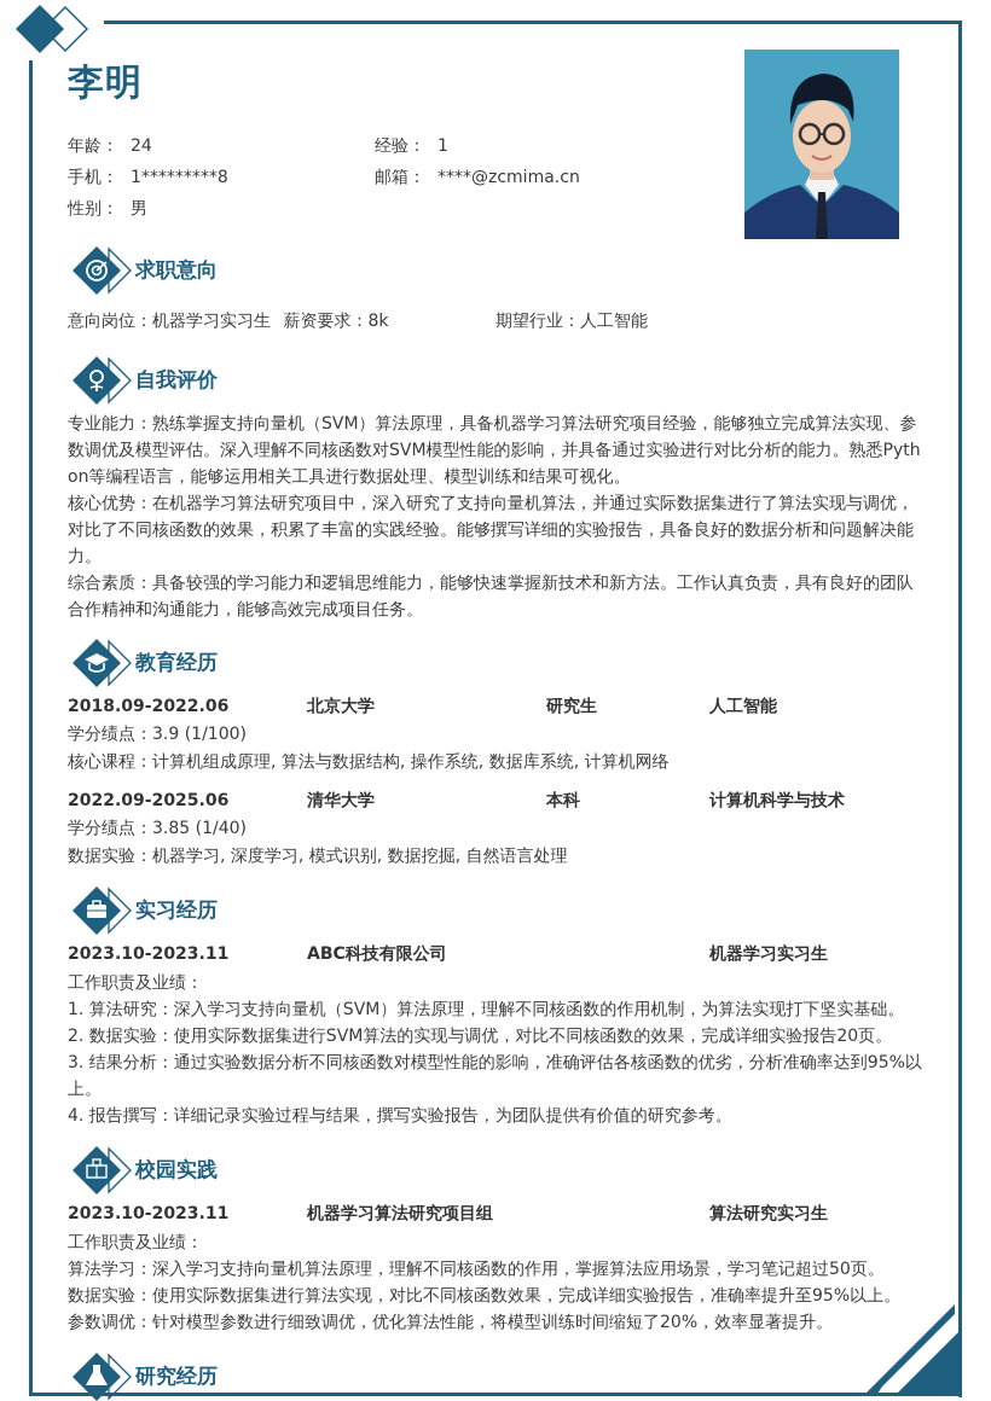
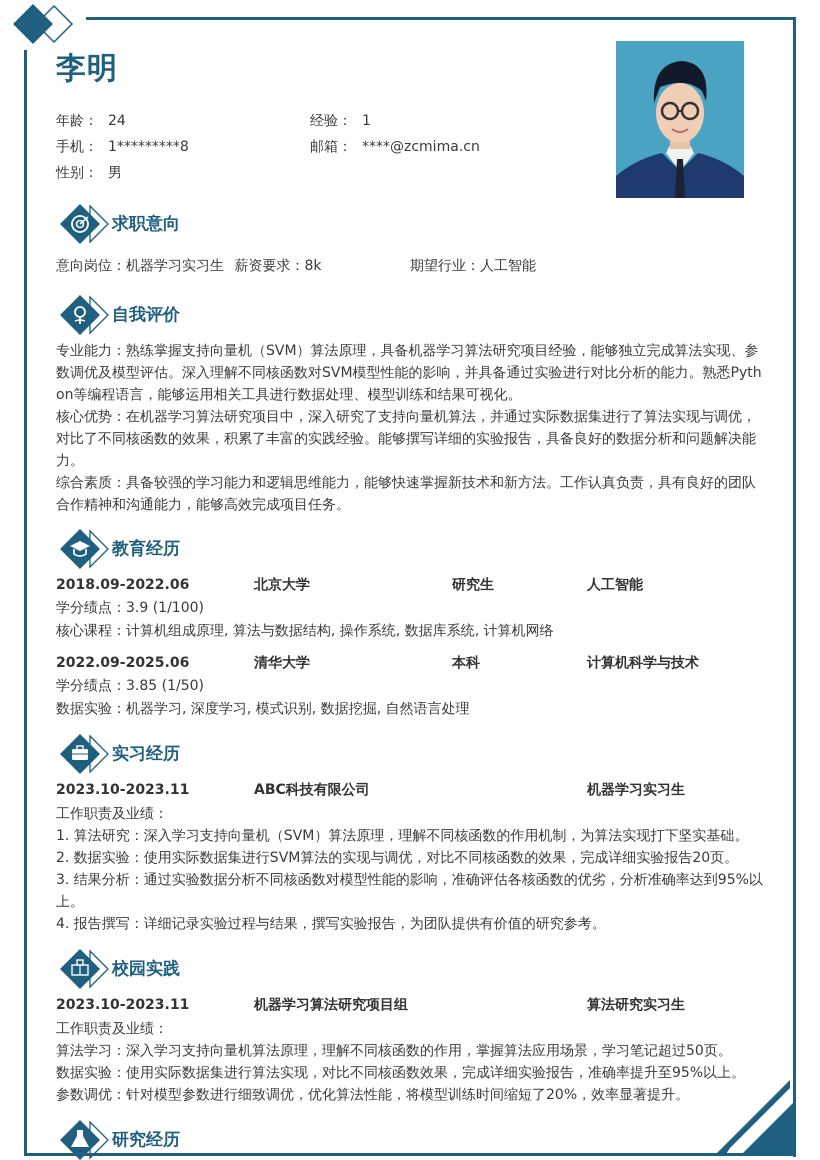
  李明
  年龄： 24
  经验： 1
  手机： 1*********8
  邮箱： ****@zcmima.cn
  性别： 男
  求职意向
  意向岗位：机器学习实习生 薪资要求：8k
  期望行业：人工智能
  自我评价
  专业能力：熟练掌握支持向量机（SVM）算法原理，具备机器学习算法研究项目经验，能够独立完成算法实现、参数调优及模型评估。深入理解不同核函数对SVM模型性能的影响，并具备通过实验进行对比分析的能力。熟悉Python等编程语言，能够运用相关工具进行数据处理、模型训练和结果可视化。
  核心优势：在机器学习算法研究项目中，深入研究了支持向量机算法，并通过实际数据集进行了算法实现与调优，对比了不同核函数的效果，积累了丰富的实践经验。能够撰写详细的实验报告，具备良好的数据分析和问题解决能力。
  综合素质：具备较强的学习能力和逻辑思维能力，能够快速掌握新技术和新方法。工作认真负责，具有良好的团队合作精神和沟通能力，能够高效完成项目任务。
  教育经历
  2018.09-2022.06
  北京大学
  研究生
  人工智能
  学分绩点：3.9 (1/100)
  核心课程：计算机组成原理, 算法与数据结构, 操作系统, 数据库系统, 计算机网络
  2022.09-2025.06
  清华大学
  本科
  计算机科学与技术
- 学分绩点：3.85 (1/40)
+ 学分绩点：3.85 (1/50)
  数据实验：机器学习, 深度学习, 模式识别, 数据挖掘, 自然语言处理
  实习经历
  2023.10-2023.11
  ABC科技有限公司
  机器学习实习生
  工作职责及业绩：
  1. 算法研究：深入学习支持向量机（SVM）算法原理，理解不同核函数的作用机制，为算法实现打下坚实基础。
  2. 数据实验：使用实际数据集进行SVM算法的实现与调优，对比不同核函数的效果，完成详细实验报告20页。
  3. 结果分析：通过实验数据分析不同核函数对模型性能的影响，准确评估各核函数的优劣，分析准确率达到95%以上。
  4. 报告撰写：详细记录实验过程与结果，撰写实验报告，为团队提供有价值的研究参考。
  校园实践
  2023.10-2023.11
  机器学习算法研究项目组
  算法研究实习生
  工作职责及业绩：
  算法学习：深入学习支持向量机算法原理，理解不同核函数的作用，掌握算法应用场景，学习笔记超过50页。
  数据实验：使用实际数据集进行算法实现，对比不同核函数效果，完成详细实验报告，准确率提升至95%以上。
  参数调优：针对模型参数进行细致调优，优化算法性能，将模型训练时间缩短了20%，效率显著提升。
  研究经历
